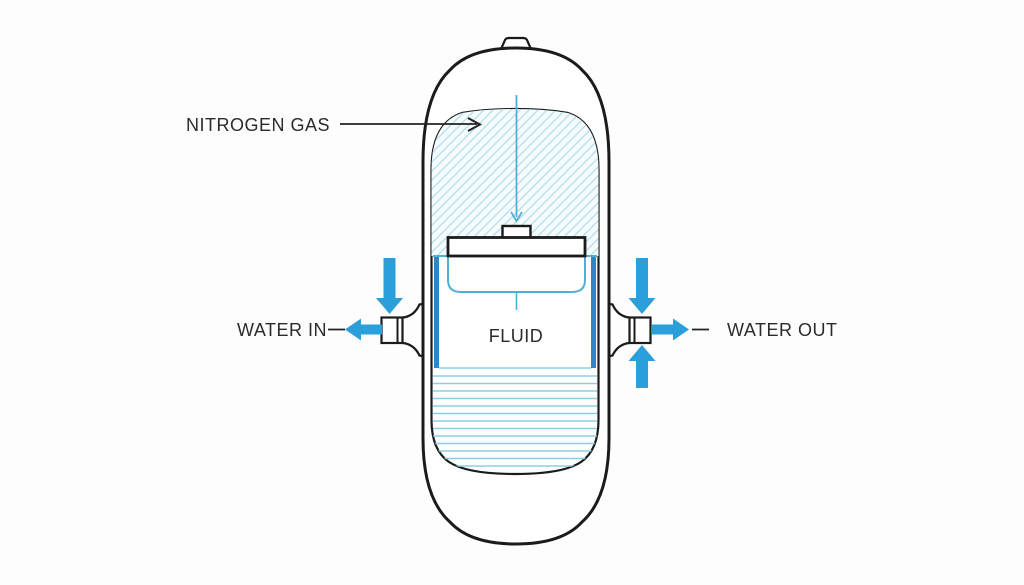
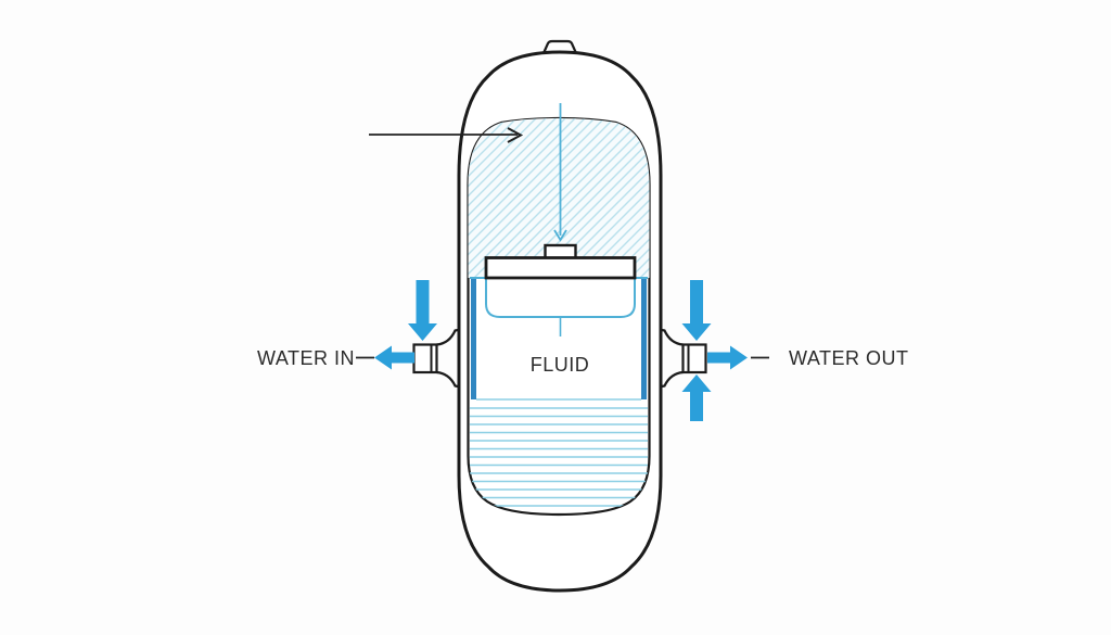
- NITROGEN GAS
  WATER IN
  WATER OUT
  FLUID
